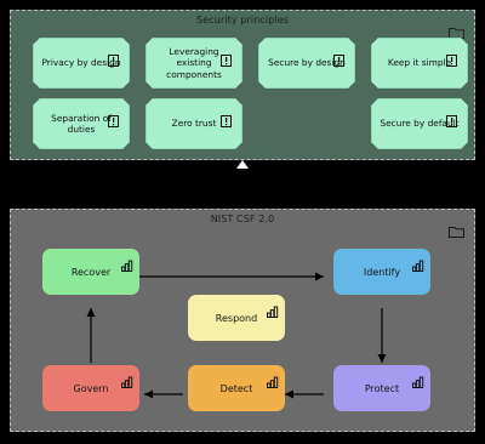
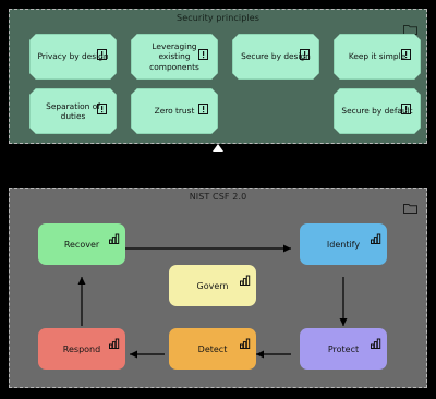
  Security principles
  Privacy by desg
  Leveraging existing components
  Secure by design
  Keep it simple
  Separation of duties
  Zero trust
  Secure by default
  NIST CSF 2.0
  Recover
  Identify
- Respond
+ Govern
  Protect
  Detect
- Govern
+ Respond
